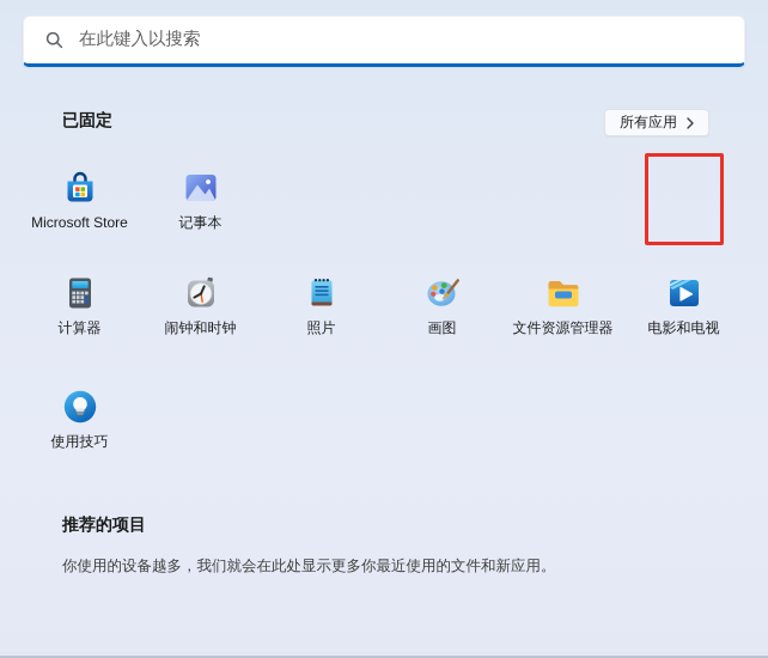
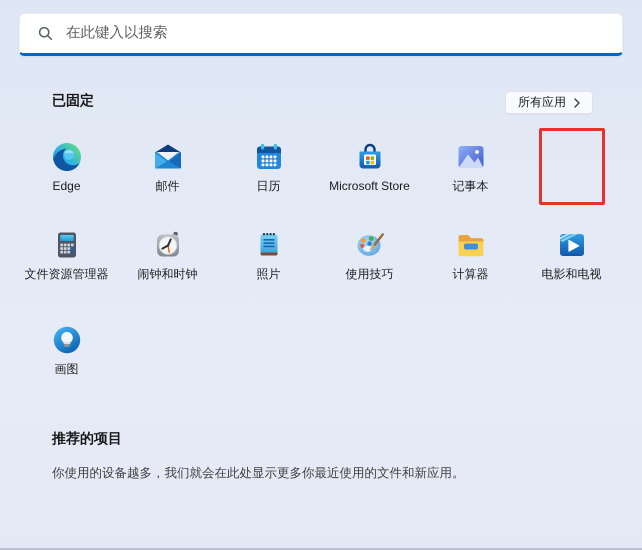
  在此键入以搜索
  已固定
  所有应用
+ Edge
+ 邮件
+ 日历
  Microsoft Store
  记事本
- 计算器
+ 文件资源管理器
  闹钟和时钟
  照片
- 画图
+ 使用技巧
- 文件资源管理器
+ 计算器
  电影和电视
- 使用技巧
+ 画图
  推荐的项目
  你使用的设备越多，我们就会在此处显示更多你最近使用的文件和新应用。
